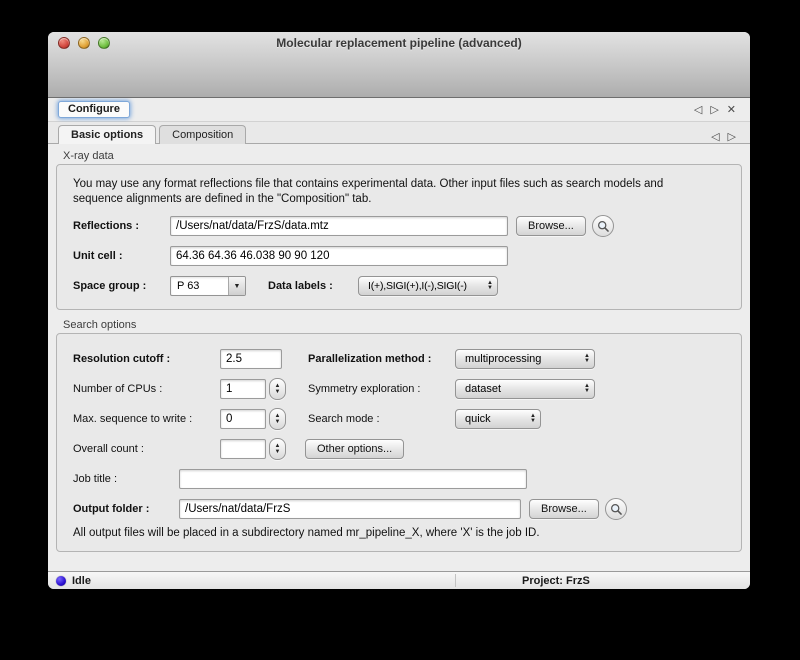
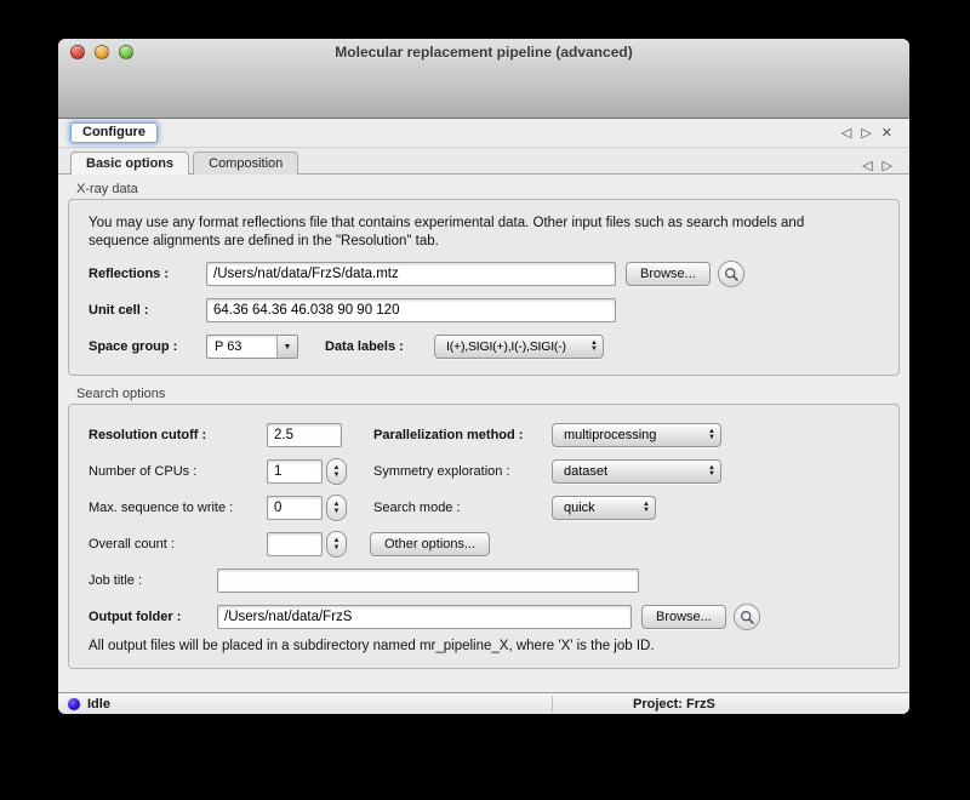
  Molecular replacement pipeline (advanced)
  Configure
  ◁
  ▷
  ✕
  Basic options
  Composition
  ◁
  ▷
  X-ray data
  You may use any format reflections file that contains experimental data. Other input files such as search models and
- sequence alignments are defined in the "Composition" tab.
+ sequence alignments are defined in the "Resolution" tab.
  Reflections :
  /Users/nat/data/FrzS/data.mtz
  Browse...
  Unit cell :
  64.36 64.36 46.038 90 90 120
  Space group :
  P 63
  Data labels :
  I(+),SIGI(+),I(-),SIGI(-)
  Search options
  Resolution cutoff :
  2.5
  Parallelization method :
  multiprocessing
  Number of CPUs :
  1
  Symmetry exploration :
  dataset
  Max. sequence to write :
  0
  Search mode :
  quick
  Overall count :
  Other options...
  Job title :
  Output folder :
  /Users/nat/data/FrzS
  Browse...
  All output files will be placed in a subdirectory named mr_pipeline_X, where 'X' is the job ID.
  Idle
  Project: FrzS
